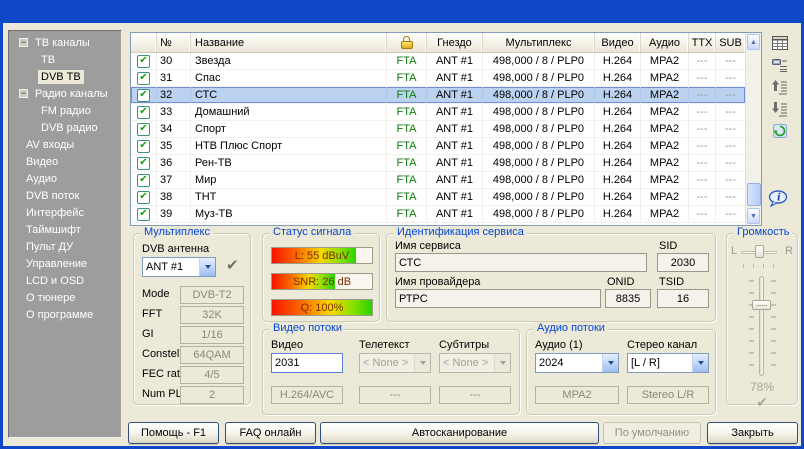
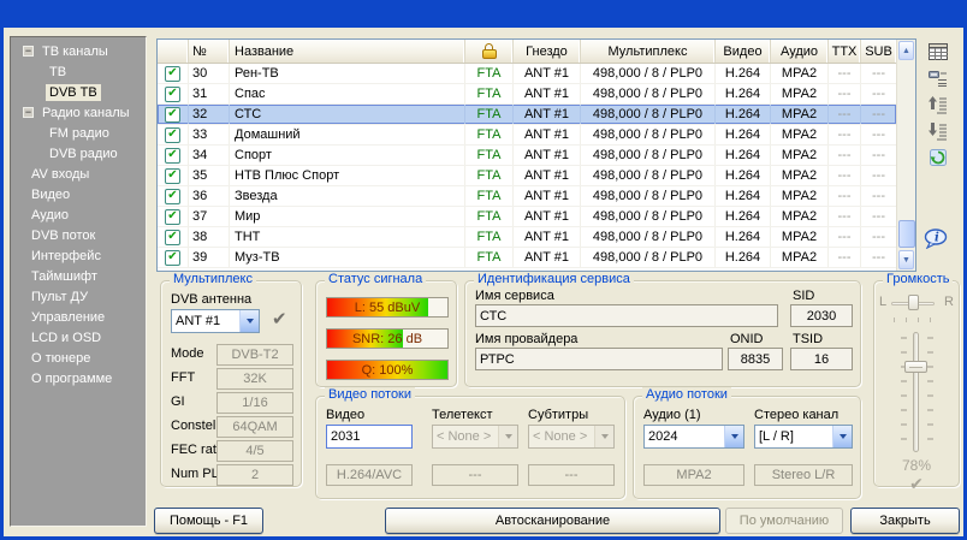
  −
  ТВ каналы
  ТВ
  DVB ТВ
  −
  Радио каналы
  FM радио
  DVB радио
  AV входы
  Видео
  Аудио
  DVB поток
  Интерфейс
  Таймшифт
  Пульт ДУ
  Управление
  LCD и OSD
  О тюнере
  О программе
  №
  Название
  Гнездо
  Мультиплекс
  Видео
  Аудио
  TTX
  SUB
  30
- Звезда
+ Рен-ТВ
  FTA
  ANT #1
  498,000 / 8 / PLP0
  H.264
  MPA2
  ---
  ---
  31
  Спас
  FTA
  ANT #1
  498,000 / 8 / PLP0
  H.264
  MPA2
  ---
  ---
  32
  СТС
  FTA
  ANT #1
  498,000 / 8 / PLP0
  H.264
  MPA2
  ---
  ---
  33
  Домашний
  FTA
  ANT #1
  498,000 / 8 / PLP0
  H.264
  MPA2
  ---
  ---
  34
  Спорт
  FTA
  ANT #1
  498,000 / 8 / PLP0
  H.264
  MPA2
  ---
  ---
  35
  НТВ Плюс Спорт
  FTA
  ANT #1
  498,000 / 8 / PLP0
  H.264
  MPA2
  ---
  ---
  36
- Рен-ТВ
+ Звезда
  FTA
  ANT #1
  498,000 / 8 / PLP0
  H.264
  MPA2
  ---
  ---
  37
  Мир
  FTA
  ANT #1
  498,000 / 8 / PLP0
  H.264
  MPA2
  ---
  ---
  38
  ТНТ
  FTA
  ANT #1
  498,000 / 8 / PLP0
  H.264
  MPA2
  ---
  ---
  39
  Муз-ТВ
  FTA
  ANT #1
  498,000 / 8 / PLP0
  H.264
  MPA2
  ---
  ---
  i
  Мультиплекс
  DVB антенна
  ANT #1
  ✔
  Mode
  DVB-T2
  FFT
  32K
  GI
  1/16
  Constel
  64QAM
  FEC rat
  4/5
  Num PL
  2
  Статус сигнала
  L: 55 dBuV
  SNR: 26 dB
  Q: 100%
  Идентификация сервиса
  Имя сервиса
  SID
  СТС
  2030
  Имя провайдера
  ONID
  TSID
  РТРС
  8835
  16
  Видео потоки
  Видео
  Телетекст
  Субтитры
  2031
  < None >
  < None >
  H.264/AVC
  ---
  ---
  Аудио потоки
  Аудио (1)
  Стерео канал
  2024
  [L / R]
  MPA2
  Stereo L/R
  Громкость
  L
  R
  78%
  ✔
  Помощь - F1
- FAQ онлайн
  Автосканирование
  По умолчанию
  Закрыть
